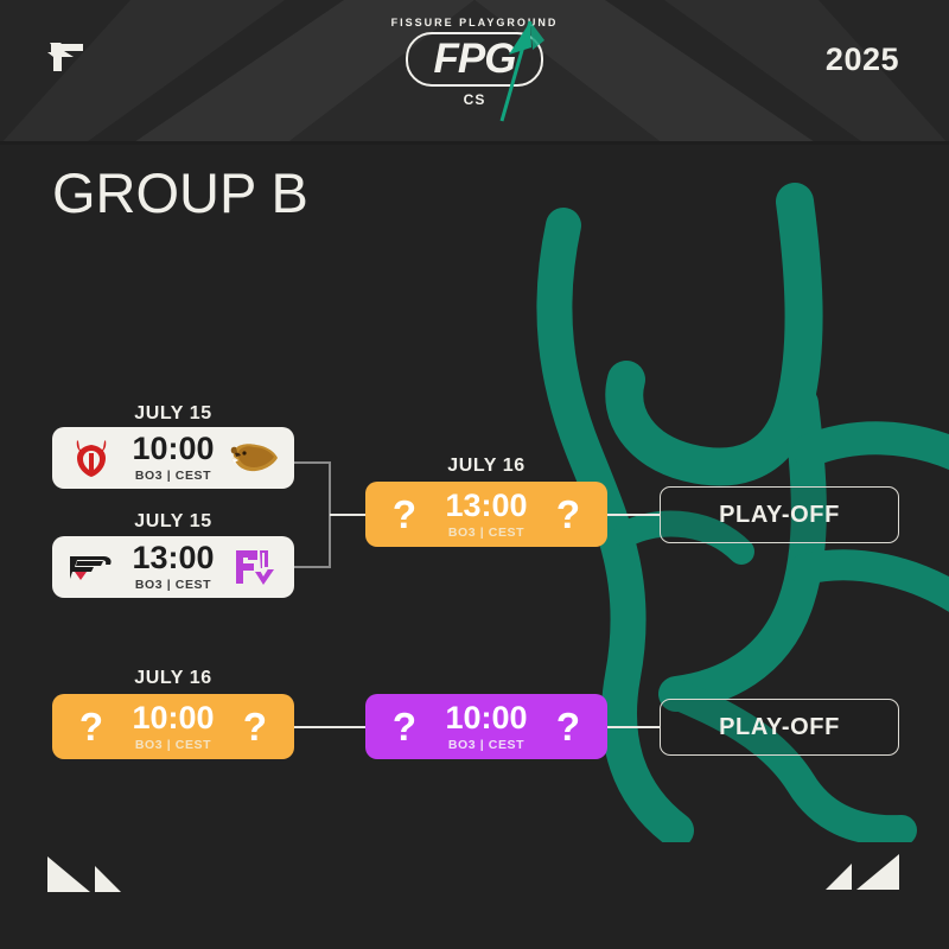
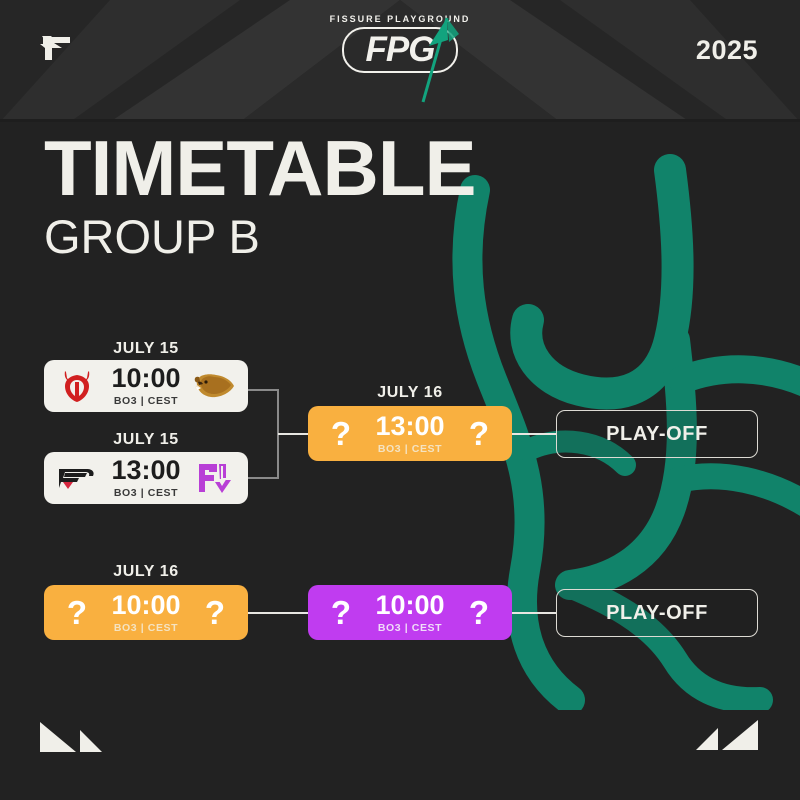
  FISSURE PLAYGROUND
  FPG
- CS
  2025
+ TIMETABLE
  GROUP B
  JULY 15
  10:00
  BO3 | CEST
  JULY 15
  13:00
  BO3 | CEST
  JULY 16
  ?
  13:00
  BO3 | CEST
  ?
  PLAY-OFF
  JULY 16
  ?
  10:00
  BO3 | CEST
  ?
  ?
  10:00
  BO3 | CEST
  ?
  PLAY-OFF
